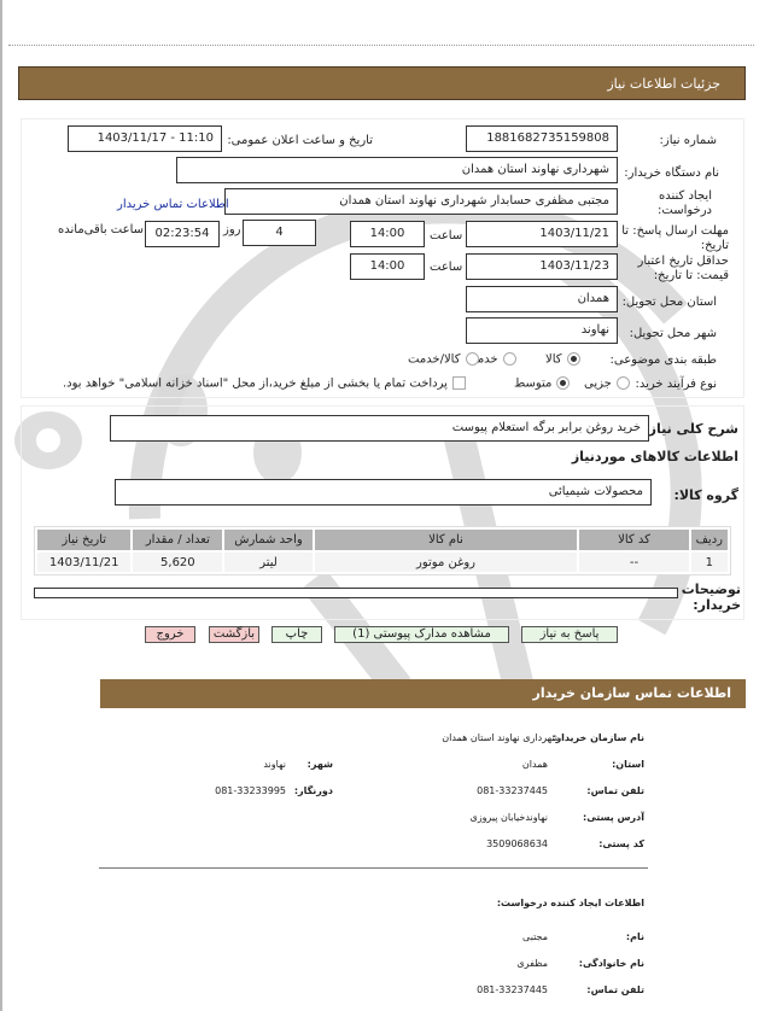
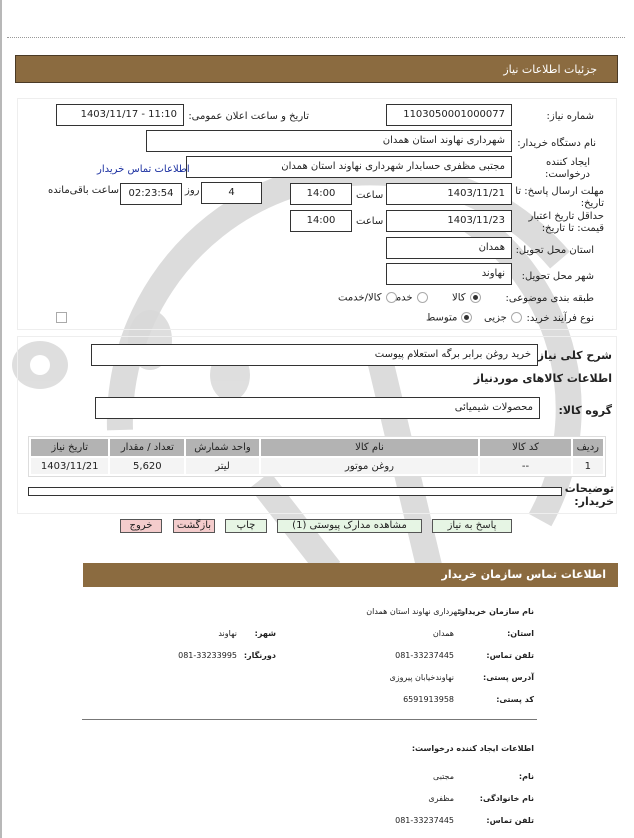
  جزئیات اطلاعات نیاز
  شماره نیاز:
- 1881682735159808
+ 1103050001000077
  تاریخ و ساعت اعلان عمومی:
  1403/11/17 - 11:10
  نام دستگاه خریدار:
  شهرداری نهاوند استان همدان
  ایجاد کننده درخواست:
  مجتبی مظفری حسابدار شهرداری نهاوند استان همدان
  اطلاعات تماس خریدار
  مهلت ارسال پاسخ: تا تاریخ:
  1403/11/21
  ساعت
  14:00
  4
  روز
  02:23:54
  ساعت باقی‌مانده
  حداقل تاریخ اعتبار قیمت: تا تاریخ:
  1403/11/23
  ساعت
  14:00
  استان محل تحویل:
  همدان
  شهر محل تحویل:
  نهاوند
  طبقه بندی موضوعی:
  کالا
  خدم
  کالا/خدمت
  نوع فرآیند خرید:
  جزیی
  متوسط
- پرداخت تمام یا بخشی از مبلغ خرید،از محل "اسناد خزانه اسلامی" خواهد بود.
  شرح کلی نیاز
  خرید روغن برابر برگه استعلام پیوست
  اطلاعات کالاهای موردنیاز
  گروه کالا:
  محصولات شیمیائی
  ردیف	کد کالا	نام کالا	واحد شمارش	تعداد / مقدار	تاریخ نیاز
  1	--	روغن موتور	لیتر	5,620	1403/11/21
  توضیحات خریدار:
  پاسخ به نیاز
  مشاهده مدارک پیوستی (1)
  چاپ
  بازگشت
  خروج
  اطلاعات تماس سازمان خریدار
  نام سازمان خریدار:
  شهرداری نهاوند استان همدان
  استان:
  همدان
  شهر:
  نهاوند
  تلفن تماس:
  081-33237445
  دورنگار:
  081-33233995
  آدرس پستی:
  نهاوندخیابان پیروزی
  کد پستی:
- 3509068634
+ 6591913958
  اطلاعات ایجاد کننده درخواست:
  نام:
  مجتبی
  نام خانوادگی:
  مظفری
  تلفن تماس:
  081-33237445
